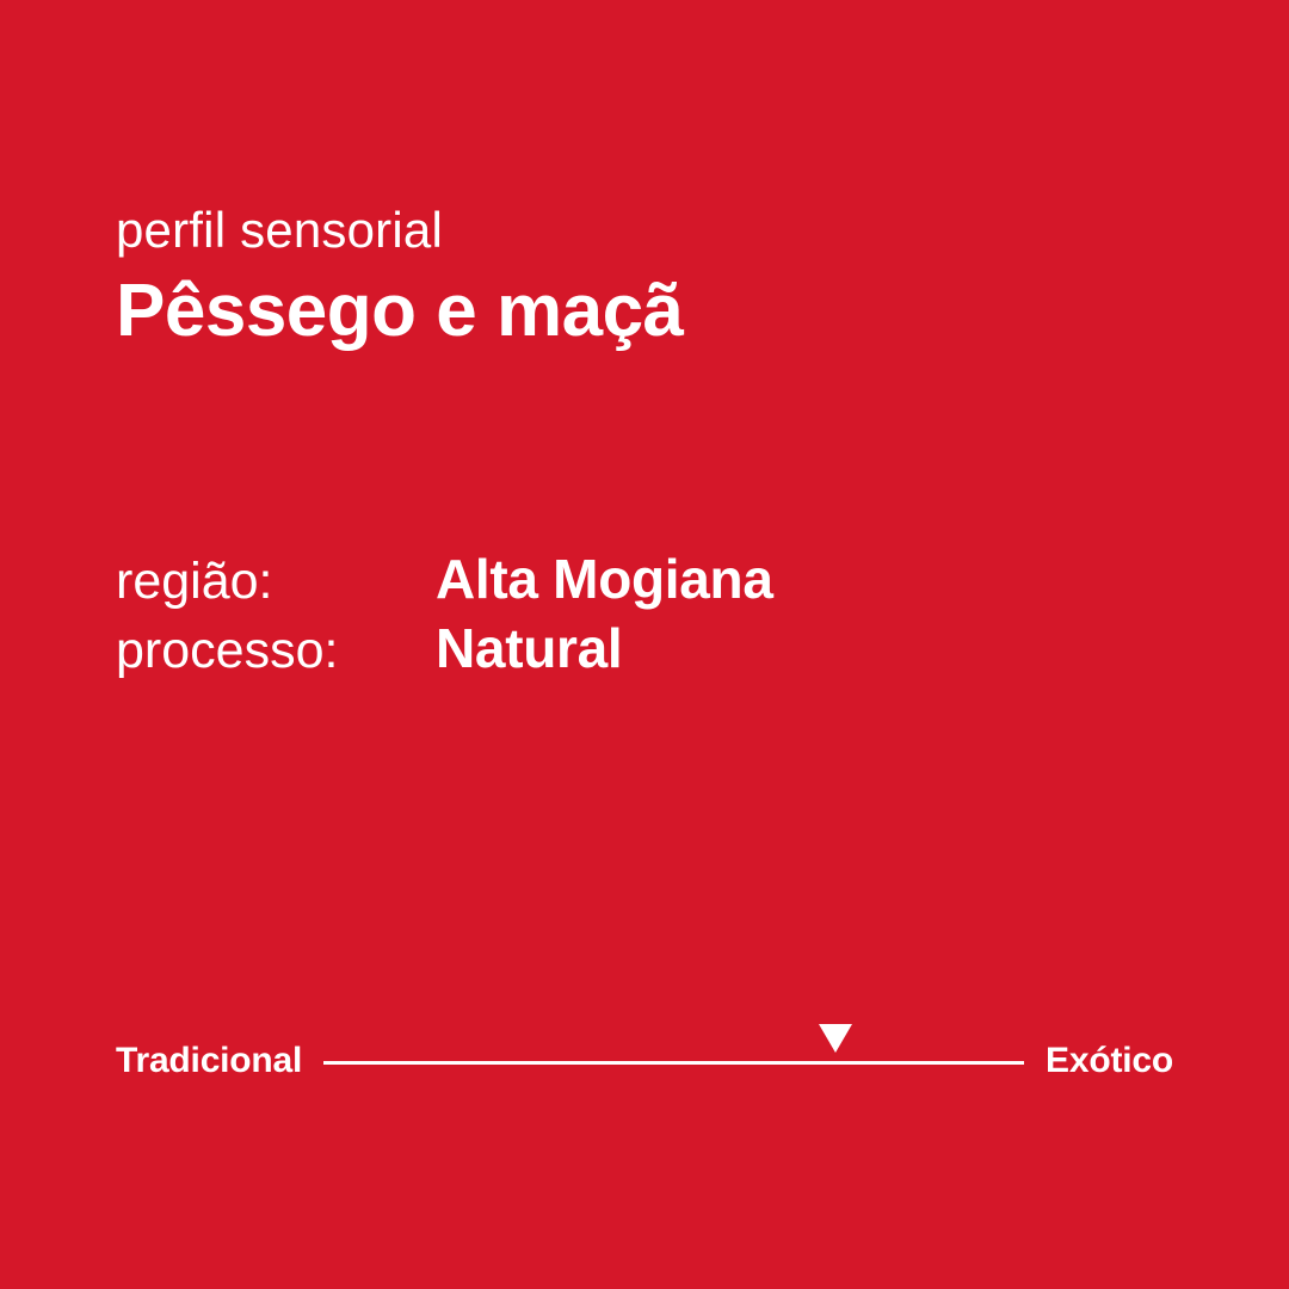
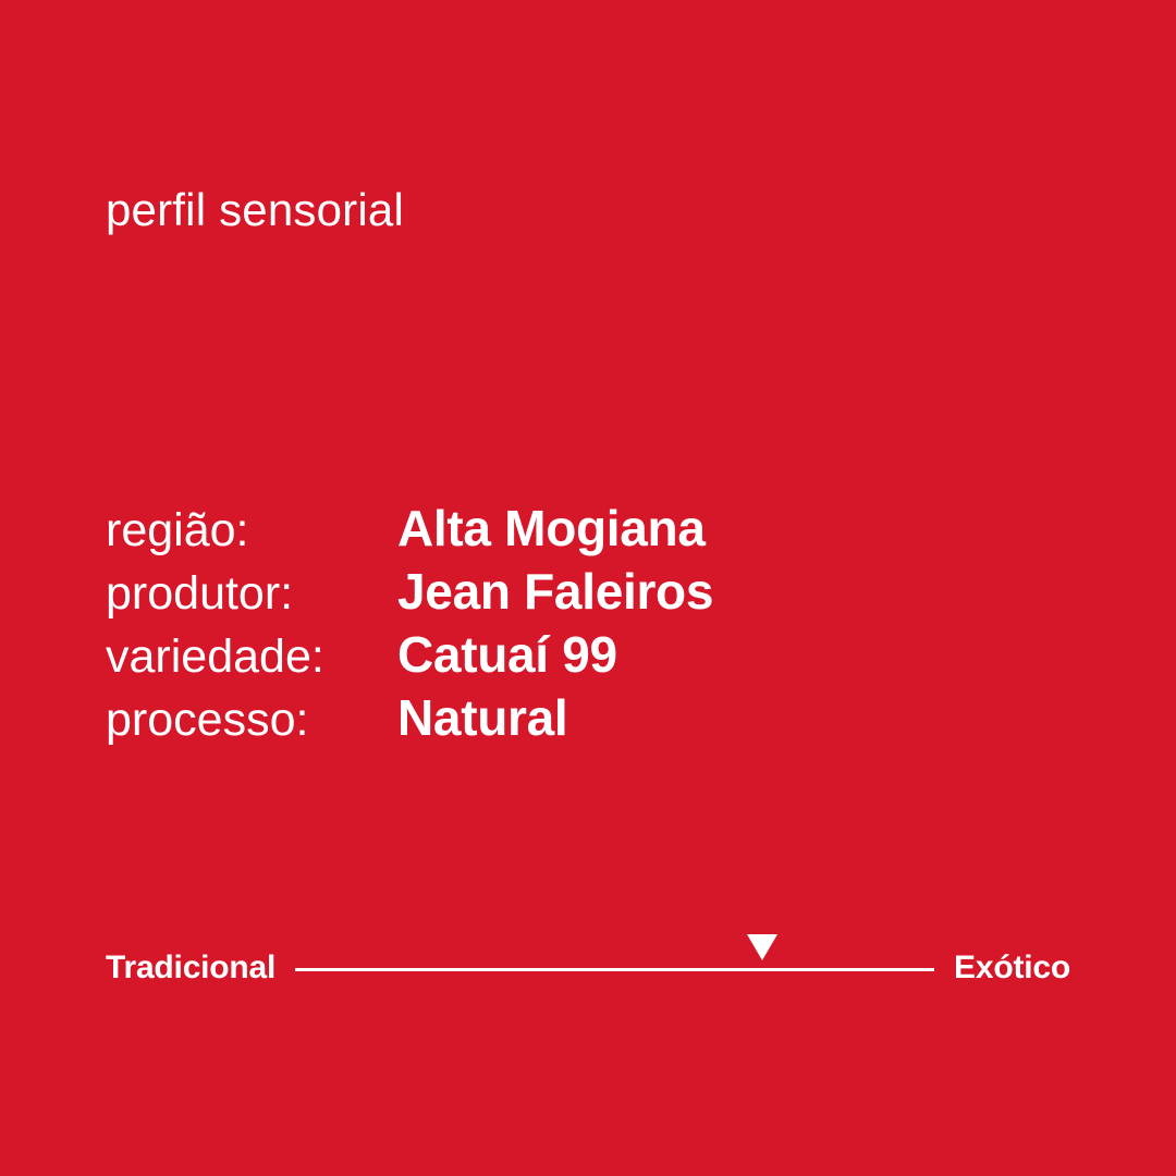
  perfil sensorial
- Pêssego e maçã
  região:
  Alta Mogiana
+ produtor:
+ Jean Faleiros
+ variedade:
+ Catuaí 99
  processo:
  Natural
  Tradicional
  Exótico
